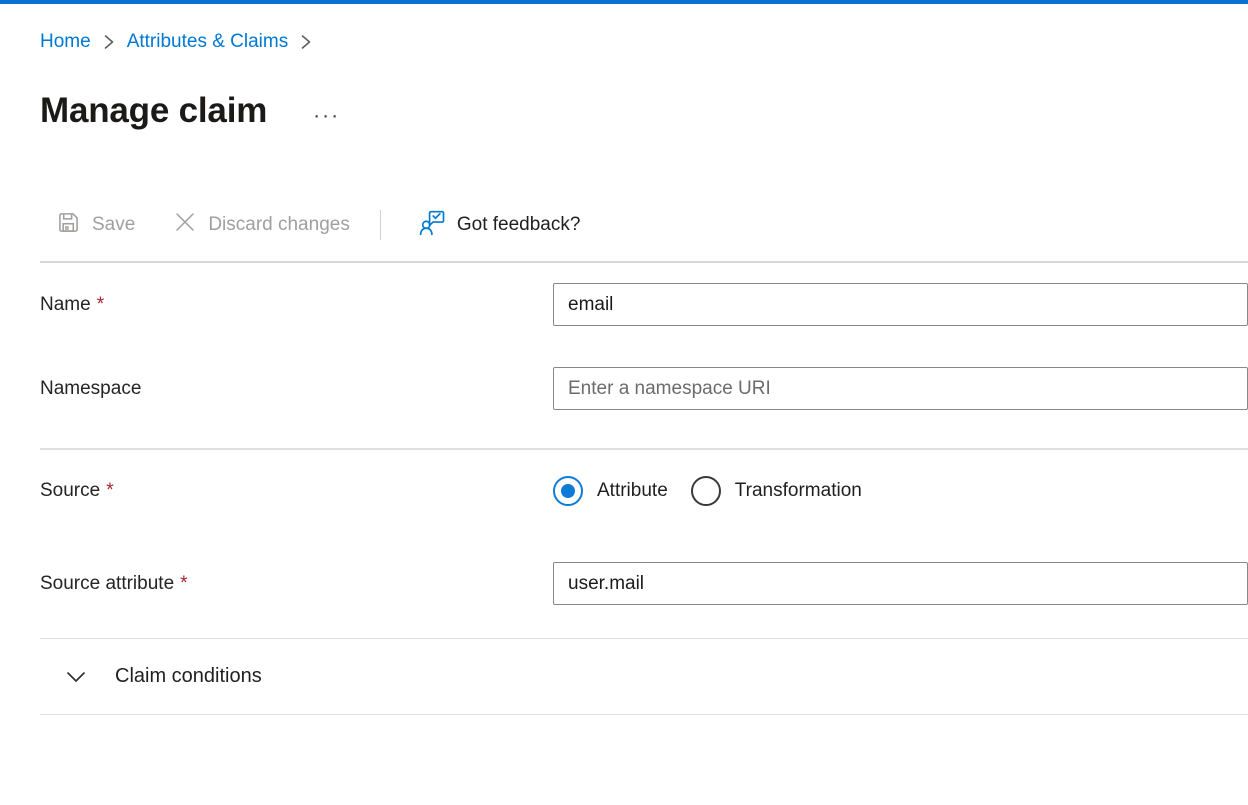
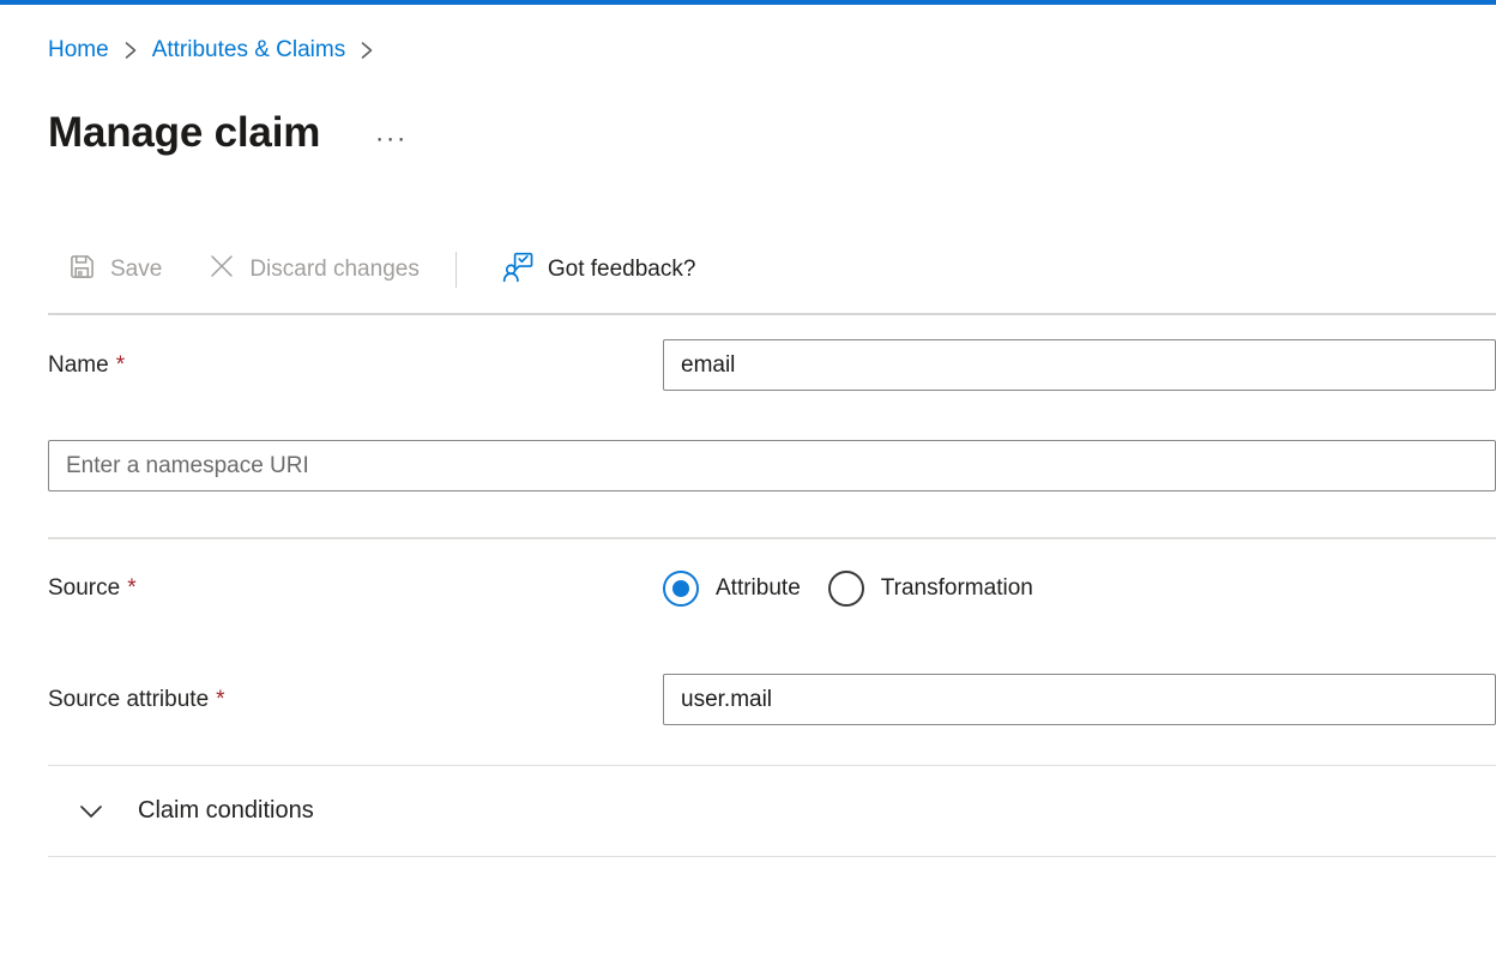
  Home
  Attributes & Claims
  Manage claim
  ···
  Save
  Discard changes
  Got feedback?
  Name *
  email
- Namespace
  Enter a namespace URI
  Source *
  Attribute
  Transformation
  Source attribute *
  user.mail
  Claim conditions
